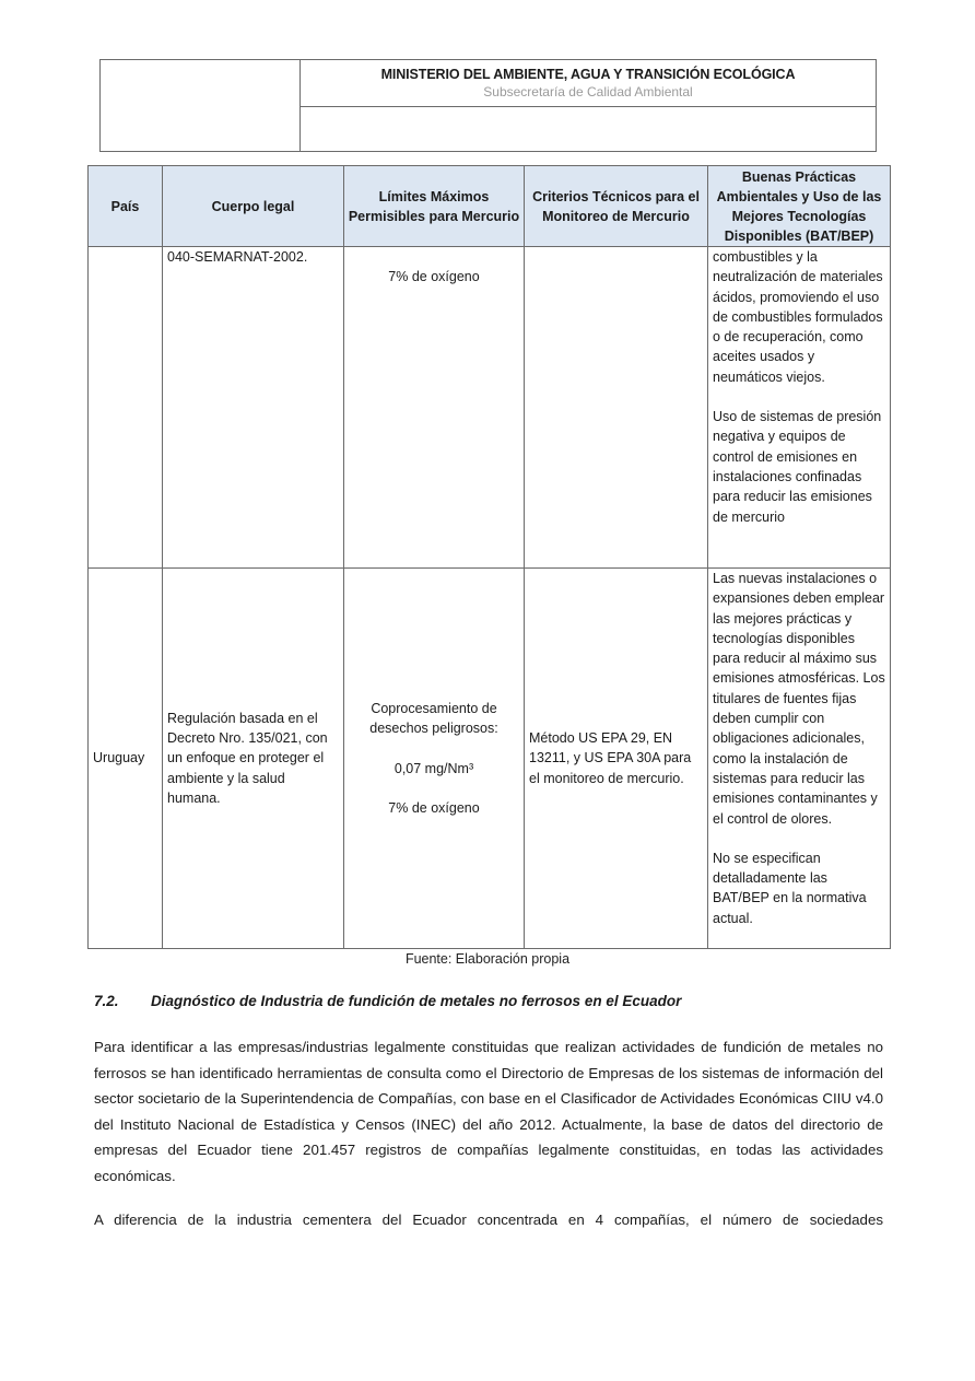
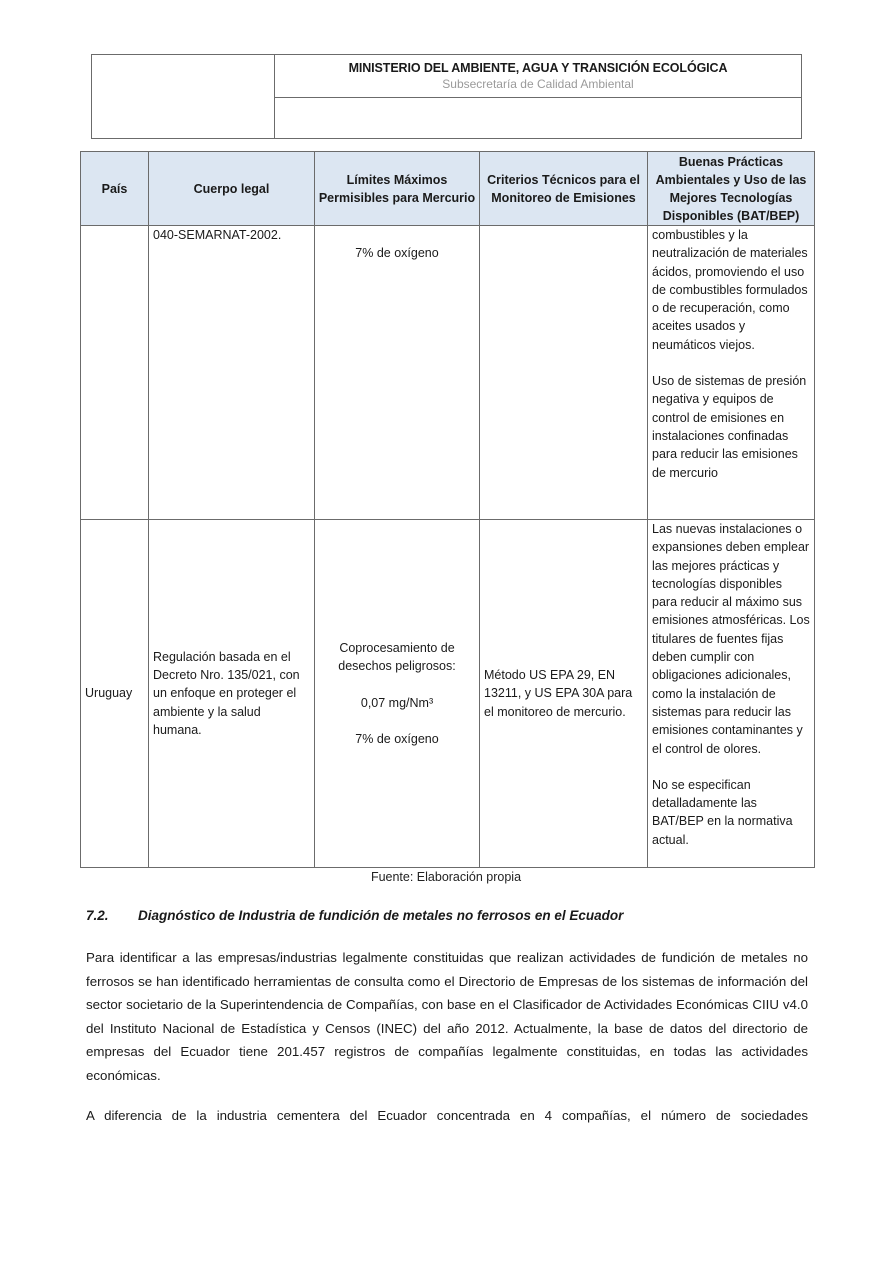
  MINISTERIO DEL AMBIENTE, AGUA Y TRANSICIÓN ECOLÓGICA
  Subsecretaría de Calidad Ambiental
- País	Cuerpo legal	Límites Máximos Permisibles para Mercurio	Criterios Técnicos para el Monitoreo de Mercurio	Buenas Prácticas Ambientales y Uso de las Mejores Tecnologías Disponibles (BAT/BEP)
+ País	Cuerpo legal	Límites Máximos Permisibles para Mercurio	Criterios Técnicos para el Monitoreo de Emisiones	Buenas Prácticas Ambientales y Uso de las Mejores Tecnologías Disponibles (BAT/BEP)
  	040-SEMARNAT-2002.	7% de oxígeno		combustibles y la neutralización de materiales ácidos, promoviendo el uso de combustibles formulados o de recuperación, como aceites usados y neumáticos viejos. Uso de sistemas de presión negativa y equipos de control de emisiones en instalaciones confinadas para reducir las emisiones de mercurio
  Uruguay	Regulación basada en el Decreto Nro. 135/021, con un enfoque en proteger el ambiente y la salud humana.	Coprocesamiento de desechos peligrosos: 0,07 mg/Nm³ 7% de oxígeno	Método US EPA 29, EN 13211, y US EPA 30A para el monitoreo de mercurio.	Las nuevas instalaciones o expansiones deben emplear las mejores prácticas y tecnologías disponibles para reducir al máximo sus emisiones atmosféricas. Los titulares de fuentes fijas deben cumplir con obligaciones adicionales, como la instalación de sistemas para reducir las emisiones contaminantes y el control de olores. No se especifican detalladamente las BAT/BEP en la normativa actual.
  Fuente: Elaboración propia
  7.2. Diagnóstico de Industria de fundición de metales no ferrosos en el Ecuador
  Para identificar a las empresas/industrias legalmente constituidas que realizan actividades de fundición de metales no ferrosos se han identificado herramientas de consulta como el Directorio de Empresas de los sistemas de información del sector societario de la Superintendencia de Compañías, con base en el Clasificador de Actividades Económicas CIIU v4.0 del Instituto Nacional de Estadística y Censos (INEC) del año 2012. Actualmente, la base de datos del directorio de empresas del Ecuador tiene 201.457 registros de compañías legalmente constituidas, en todas las actividades económicas.
  A diferencia de la industria cementera del Ecuador concentrada en 4 compañías, el número de sociedades
